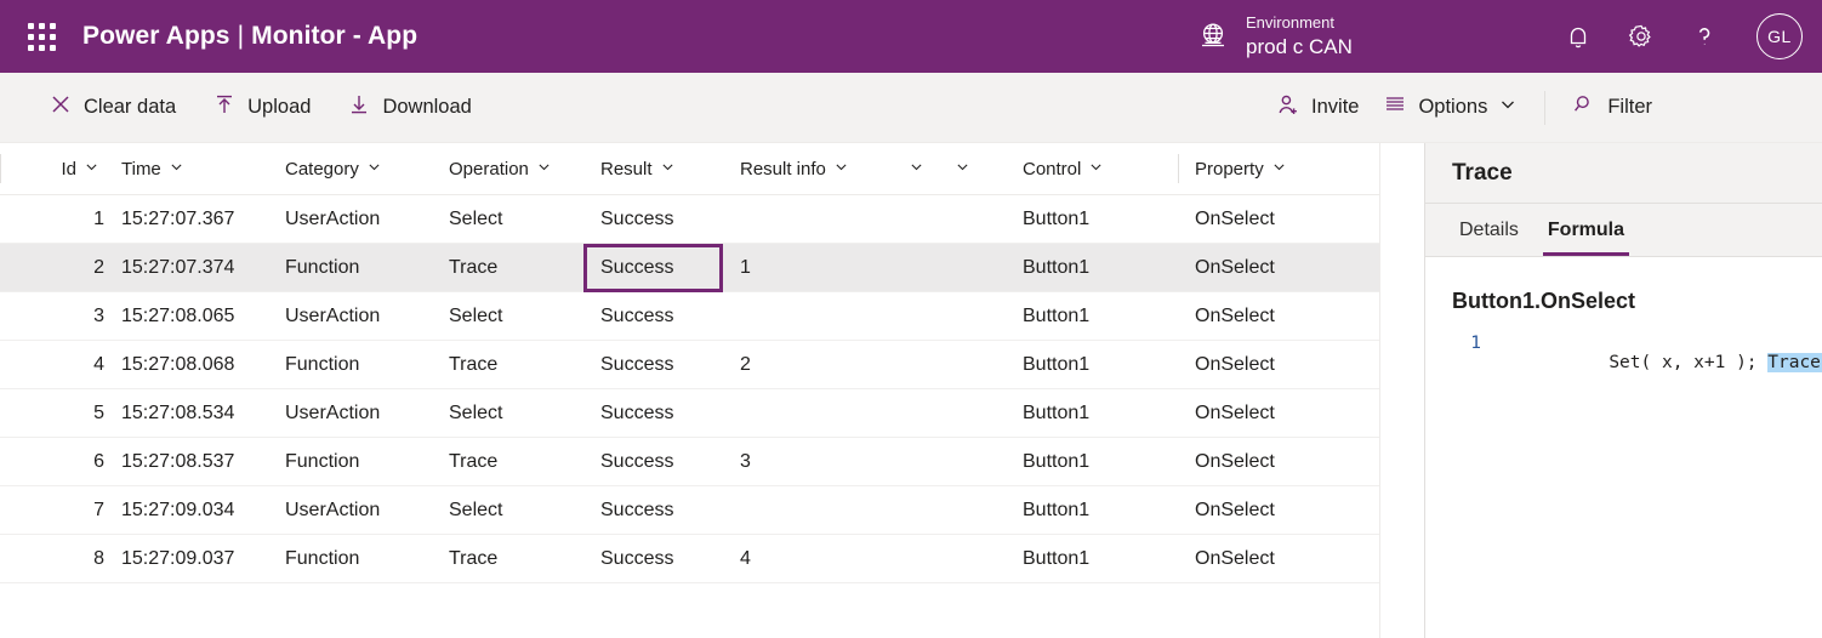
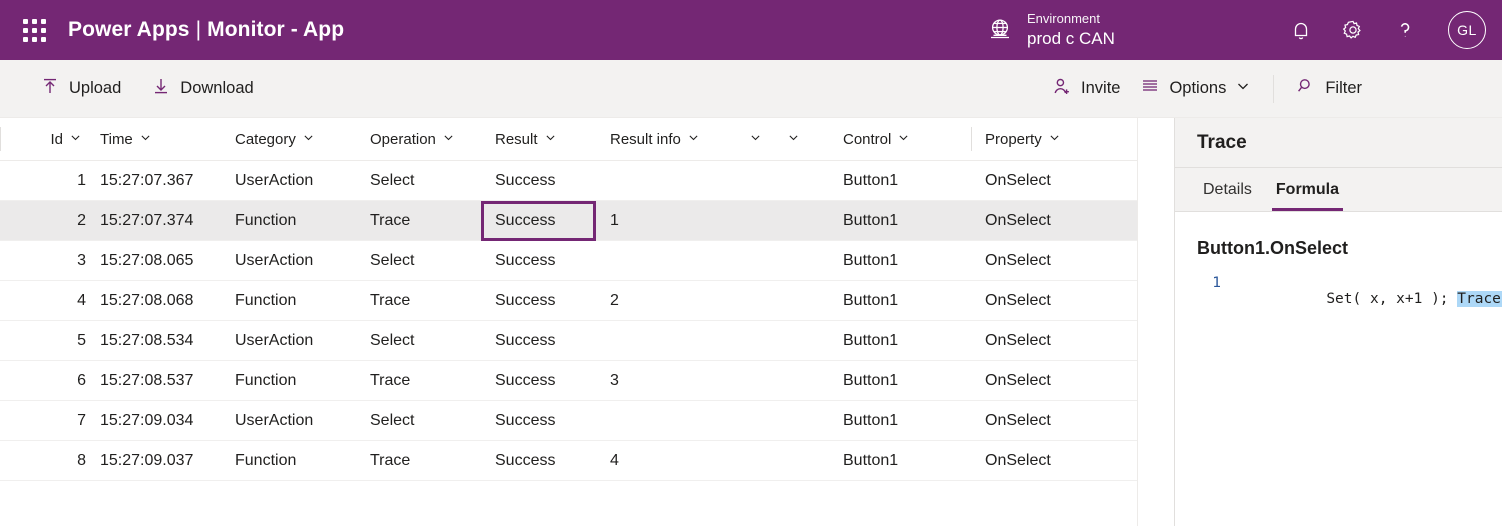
  Power Apps | Monitor - App
  Environment
  prod c CAN
  GL
- Clear data
  Upload
  Download
  Invite
  Options
  Filter
  	Id	Time	Category	Operation	Result	Result info			Control	Property
  	1	15:27:07.367	UserAction	Select	Success				Button1	OnSelect
  	2	15:27:07.374	Function	Trace	Success	1			Button1	OnSelect
  	3	15:27:08.065	UserAction	Select	Success				Button1	OnSelect
  	4	15:27:08.068	Function	Trace	Success	2			Button1	OnSelect
  	5	15:27:08.534	UserAction	Select	Success				Button1	OnSelect
  	6	15:27:08.537	Function	Trace	Success	3			Button1	OnSelect
  	7	15:27:09.034	UserAction	Select	Success				Button1	OnSelect
  	8	15:27:09.037	Function	Trace	Success	4			Button1	OnSelect
  Trace
  Details
  Formula
  Button1.OnSelect
  1
  Set( x, x+1 ); Trace
